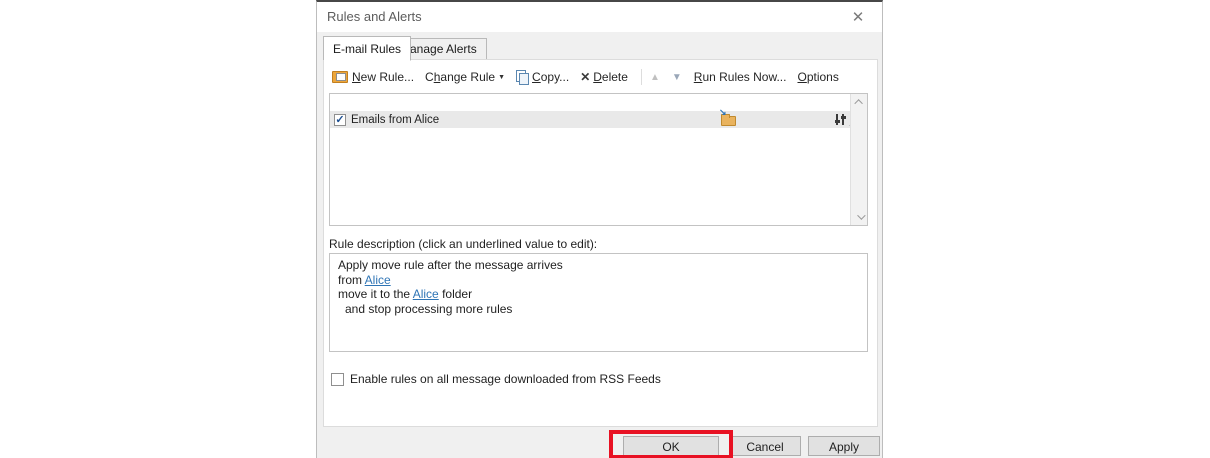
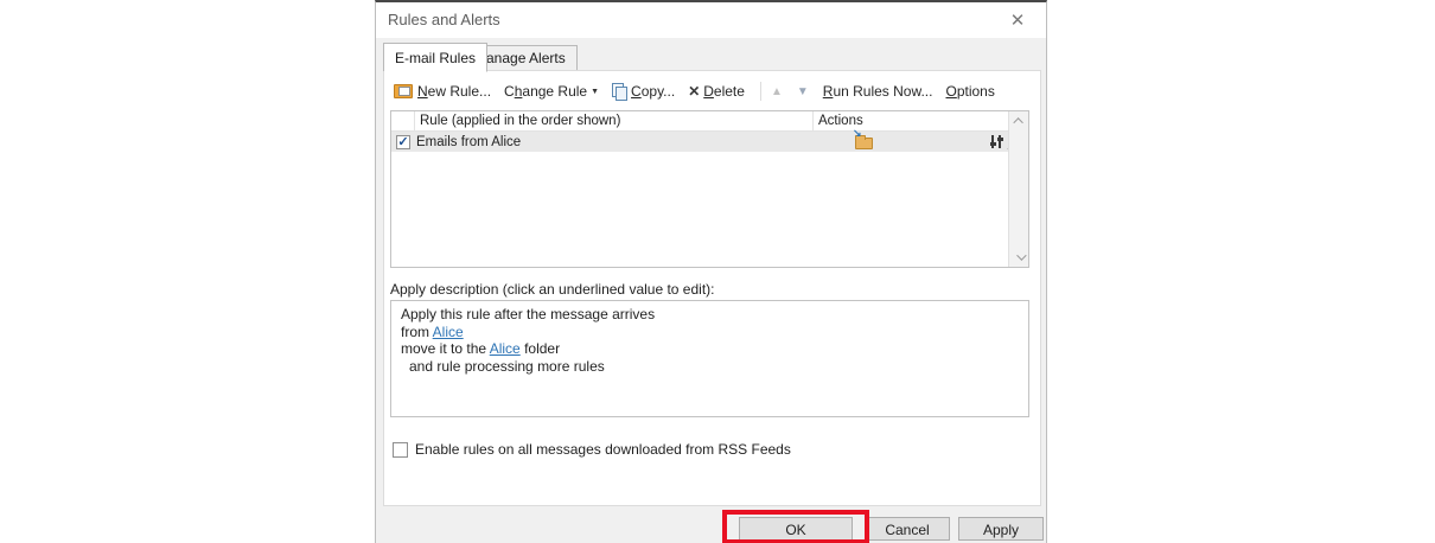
  Rules and Alerts
  ✕
  E-mail Rules
  anage Alerts
  N
  ew Rule...
  C
  h
  ange Rule
  C
  opy...
  ✕
  D
  elete
  ▲
  ▼
  R
  un Rules Now...
  O
  ptions
+ Rule (applied in the order shown)
+ Actions
  ✓
  Emails from Alice
  ↘
- Rule description (click an underlined value to edit):
+ Apply description (click an underlined value to edit):
- Apply move rule after the message arrives
+ Apply this rule after the message arrives
  from Alice
  move it to the Alice folder
- and stop processing more rules
+ and rule processing more rules
- Enable rules on all message downloaded from RSS Feeds
+ Enable rules on all messages downloaded from RSS Feeds
  OK
  Cancel
  Apply
